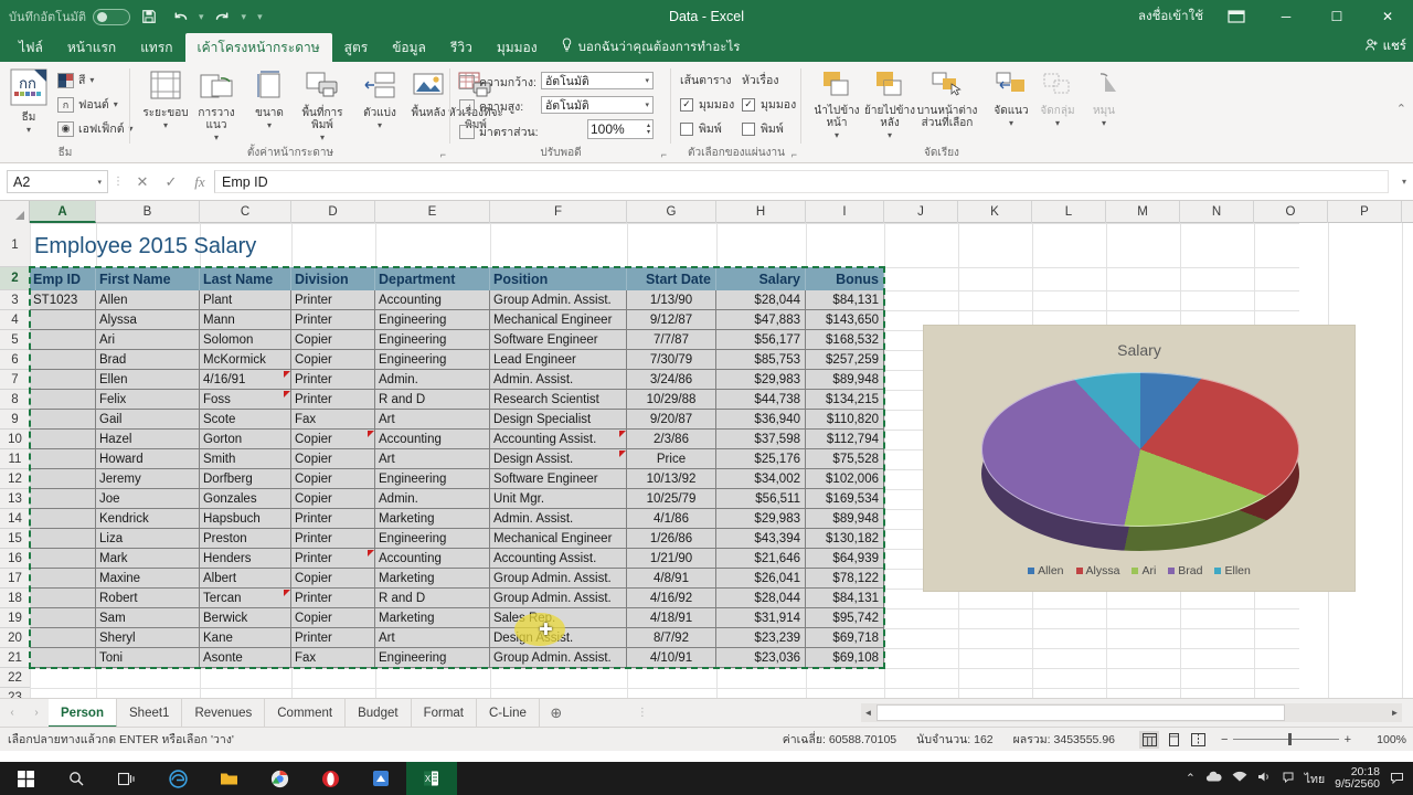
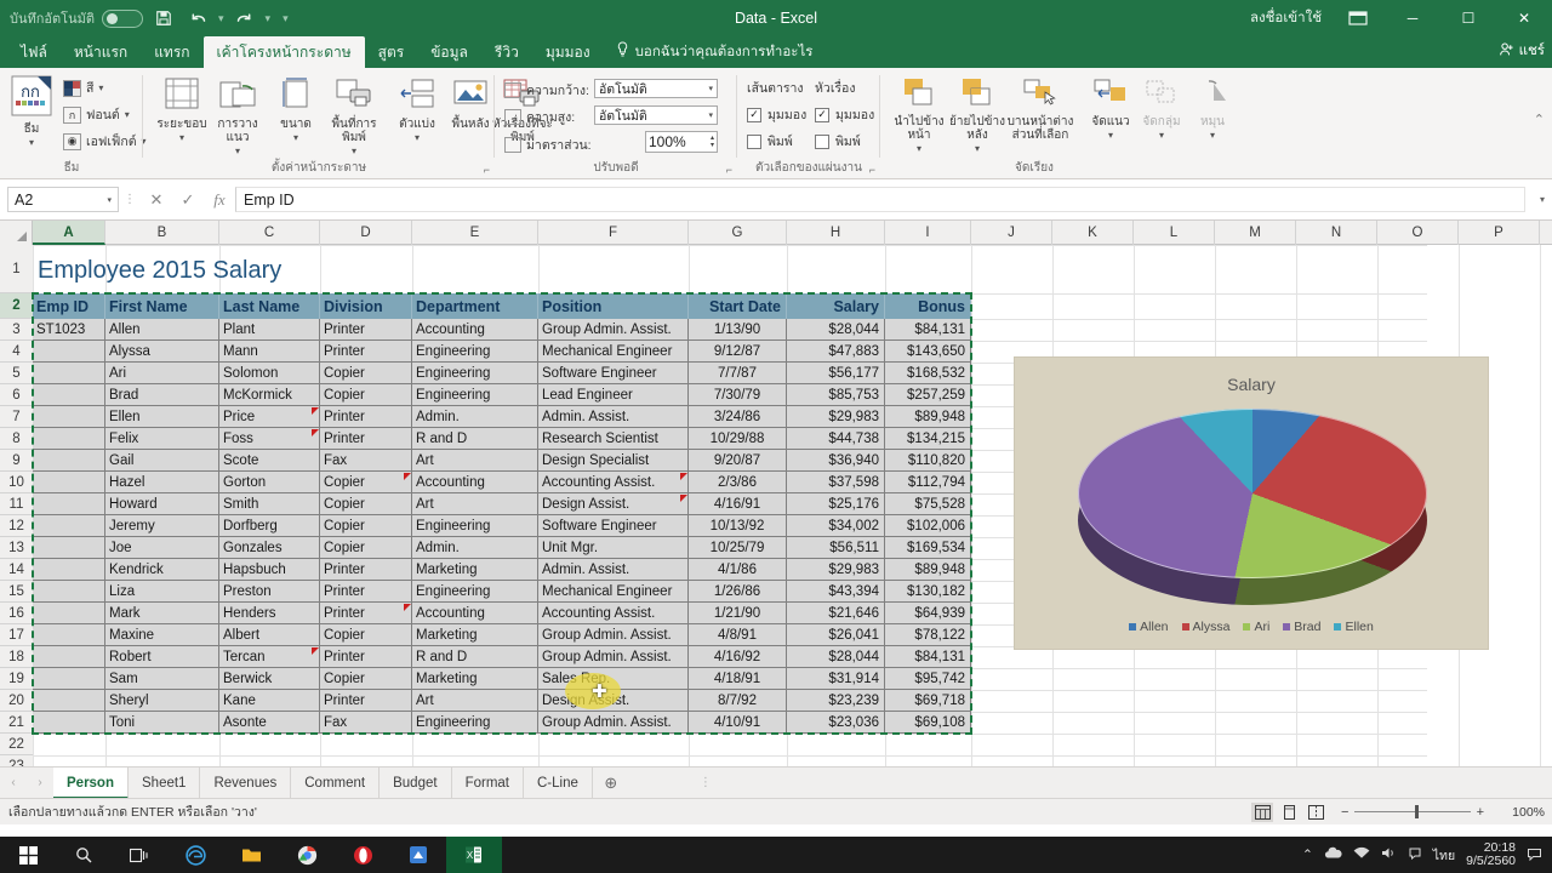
  Data - Excel
  บันทึกอัตโนมัติ
  ▾
  ▾
  ▾
  ลงชื่อเข้าใช้
  ─
  ☐
  ✕
  ไฟล์
  หน้าแรก
  แทรก
  เค้าโครงหน้ากระดาษ
  สูตร
  ข้อมูล
  รีวิว
  มุมมอง
  บอกฉันว่าคุณต้องการทำอะไร
  แชร์
  กก
  ธีม
  ▾
  สี
  ▾
  ก
  ฟอนต์
  ▾
  ◉
  เอฟเฟ็กต์
  ▾
  ธีม
  ระยะขอบ
  ▾
  การวางแนว
  ▾
  ขนาด
  ▾
  พื้นที่การพิมพ์
  ▾
  ตัวแบ่ง
  ▾
  พื้นหลัง
  หัวเรื่องที่จะพิมพ์
  ตั้งค่าหน้ากระดาษ
  ⌐
  ความกว้าง:
  อัตโนมัติ
  ความสูง:
  อัตโนมัติ
  มาตราส่วน:
  100%
  ปรับพอดี
  ⌐
  เส้นตาราง
  ✓
  มุมมอง
  พิมพ์
  หัวเรื่อง
  ✓
  มุมมอง
  พิมพ์
  ตัวเลือกของแผ่นงาน
  ⌐
  นำไปข้างหน้า
  ▾
  ย้ายไปข้างหลัง
  ▾
  บานหน้าต่างส่วนที่เลือก
  จัดแนว
  ▾
  จัดกลุ่ม
  ▾
  หมุน
  ▾
  จัดเรียง
  ⌃
  A2
  ⋮
  ✕
  ✓
  fx
  Emp ID
  ▾
  A
  B
  C
  D
  E
  F
  G
  H
  I
  J
  K
  L
  M
  N
  O
  P
  1
  2
  3
  4
  5
  6
  7
  8
  9
  10
  11
  12
  13
  14
  15
  16
  17
  18
  19
  20
  21
  22
  Employee 2015 Salary
  Emp ID
  First Name
  Last Name
  Division
  Department
  Position
  Start Date
  Salary
  Bonus
  ST1023
  Allen
  Plant
  Printer
  Accounting
  Group Admin. Assist.
  1/13/90
  $28,044
  $84,131
  Alyssa
  Mann
  Printer
  Engineering
  Mechanical Engineer
  9/12/87
  $47,883
  $143,650
  Ari
  Solomon
  Copier
  Engineering
  Software Engineer
  7/7/87
  $56,177
  $168,532
  Brad
  McKormick
  Copier
  Engineering
  Lead Engineer
  7/30/79
  $85,753
  $257,259
  Ellen
- 4/16/91
+ Price
  Printer
  Admin.
  Admin. Assist.
  3/24/86
  $29,983
  $89,948
  Felix
  Foss
  Printer
  R and D
  Research Scientist
  10/29/88
  $44,738
  $134,215
  Gail
  Scote
  Fax
  Art
  Design Specialist
  9/20/87
  $36,940
  $110,820
  Hazel
  Gorton
  Copier
  Accounting
  Accounting Assist.
  2/3/86
  $37,598
  $112,794
  Howard
  Smith
  Copier
  Art
  Design Assist.
- Price
+ 4/16/91
  $25,176
  $75,528
  Jeremy
  Dorfberg
  Copier
  Engineering
  Software Engineer
  10/13/92
  $34,002
  $102,006
  Joe
  Gonzales
  Copier
  Admin.
  Unit Mgr.
  10/25/79
  $56,511
  $169,534
  Kendrick
  Hapsbuch
  Printer
  Marketing
  Admin. Assist.
  4/1/86
  $29,983
  $89,948
  Liza
  Preston
  Printer
  Engineering
  Mechanical Engineer
  1/26/86
  $43,394
  $130,182
  Mark
  Henders
  Printer
  Accounting
  Accounting Assist.
  1/21/90
  $21,646
  $64,939
  Maxine
  Albert
  Copier
  Marketing
  Group Admin. Assist.
  4/8/91
  $26,041
  $78,122
  Robert
  Tercan
  Printer
  R and D
  Group Admin. Assist.
  4/16/92
  $28,044
  $84,131
  Sam
  Berwick
  Copier
  Marketing
  Sales Rep.
  4/18/91
  $31,914
  $95,742
  Sheryl
  Kane
  Printer
  Art
  Design Assist.
  8/7/92
  $23,239
  $69,718
  Toni
  Asonte
  Fax
  Engineering
  Group Admin. Assist.
  4/10/91
  $23,036
  $69,108
  ✚
  Salary
  Allen
  Alyssa
  Ari
  Brad
  Ellen
  ‹
  ›
  Person
  Sheet1
  Revenues
  Comment
  Budget
  Format
  C-Line
  ⊕
  ⋮
- ◄
- ►
  เลือกปลายทางแล้วกด ENTER หรือเลือก 'วาง'
- ค่าเฉลี่ย: 60588.70105
- นับจำนวน: 162
- ผลรวม: 3453555.96
  −
  +
  100%
  X
  ⌃
  ไทย
  20:18
  9/5/2560
